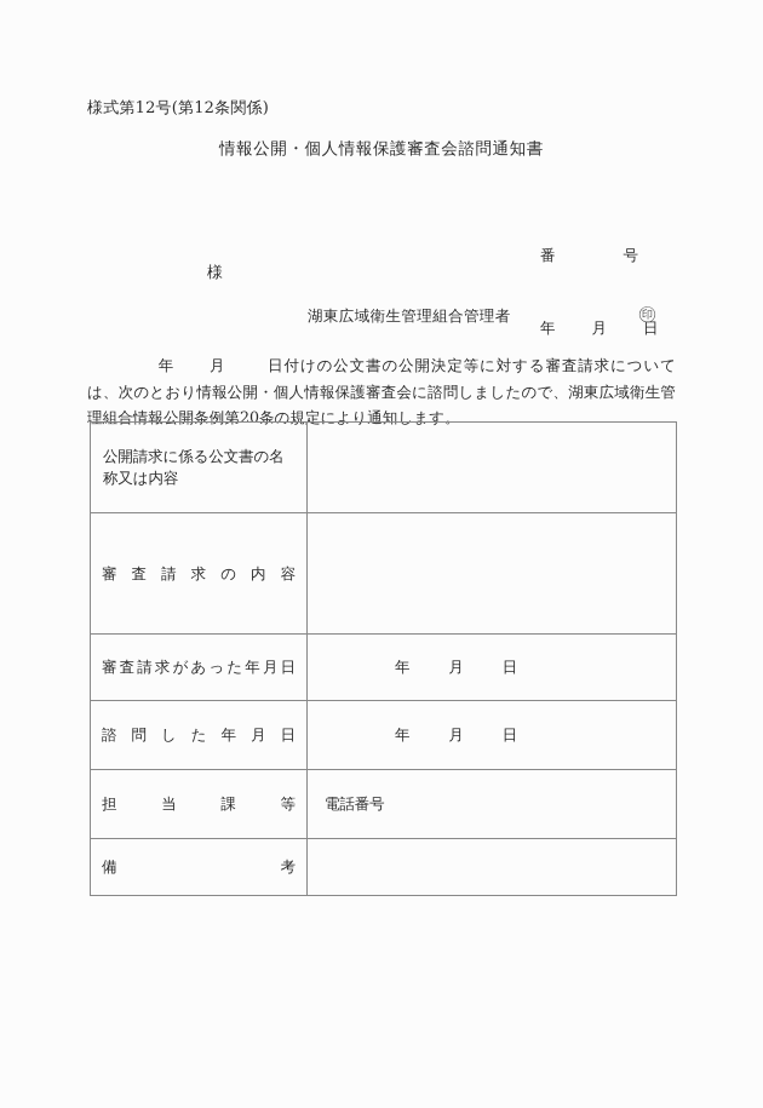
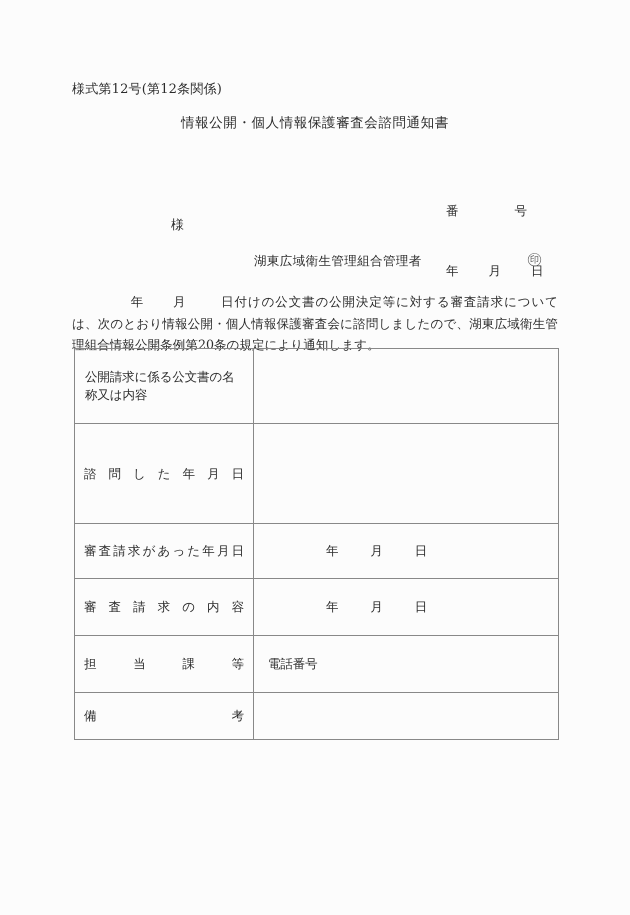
  様式第12号(第12条関係)
  情報公開・個人情報保護審査会諮問通知書
  番 号
  年 月 日
  様
  湖東広域衛生管理組合管理者
  ㊞
  年 月 日付けの公文書の公開決定等に対する審査請求については、次のとおり情報公開・個人情報保護審査会に諮問しましたので、湖東広域衛生管理組合情報公開条例第20条の規定により通知します。
  公開請求に係る公文書の名称又は内容
- 審査請求の内容
+ 諮問した年月日
  審査請求があった年月日	年 月 日
- 諮問した年月日	年 月 日
+ 審査請求の内容	年 月 日
  担当課等	電話番号
  備考
